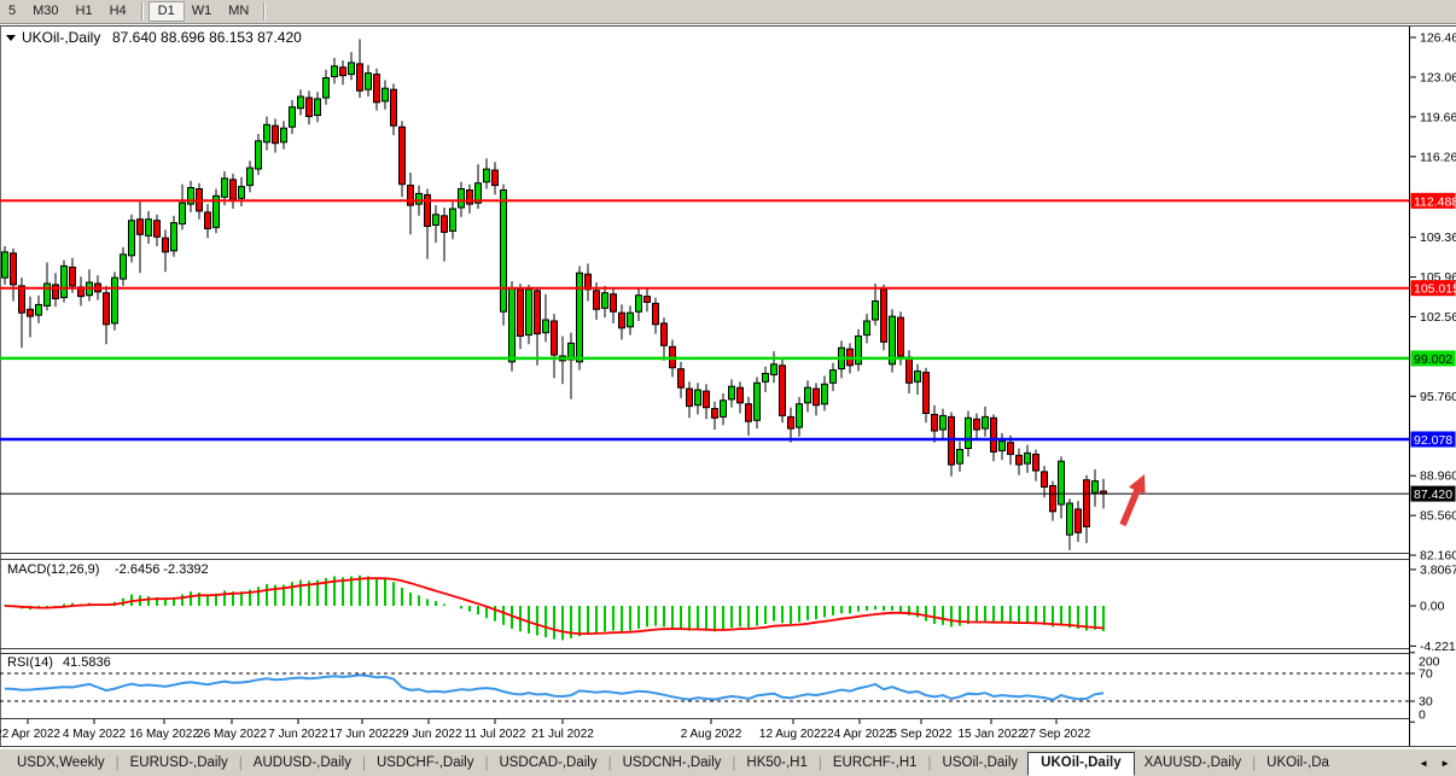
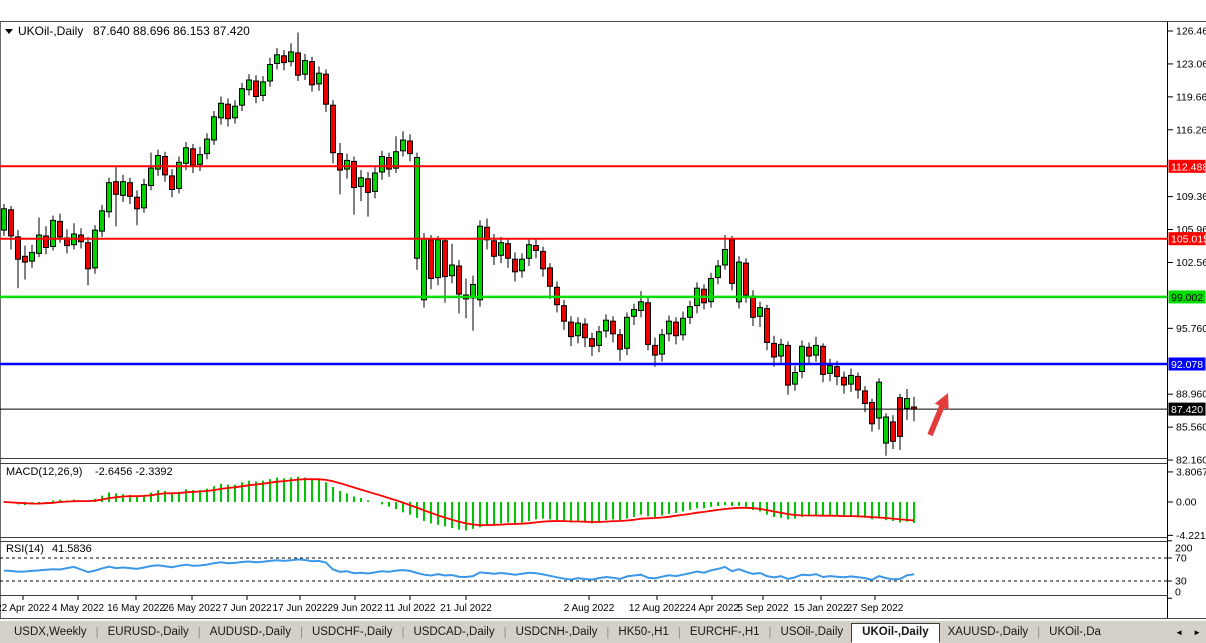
- 5
- M30
- H1
- H4
- D1
- W1
- MN
  126.46
  123.06
  119.66
  116.26
  109.36
  105.96
  102.56
  95.760
  88.960
  85.560
  82.160
  3.8067
  0.00
  -4.221
  200
  70
  30
  0
  112.488
  105.01
  99.002
  92.078
  87.420
  2 Apr 2022
  4 May 2022
  16 May 2022
  26 May 2022
  7 Jun 2022
  17 Jun 2022
  29 Jun 2022
  11 Jul 2022
  21 Jul 2022
  2 Aug 2022
  12 Aug 2022
  24 Apr 2022
  5 Sep 2022
  15 Jan 2022
  27 Sep 2022
  UKOil-,Daily
  87.640 88.696 86.153 87.420
  MACD(12,26,9)
  -2.6456 -2.3392
  RSI(14)
  41.5836
  USDX,Weekly
  |
  EURUSD-,Daily
  |
  AUDUSD-,Daily
  |
  USDCHF-,Daily
  |
  USDCAD-,Daily
  |
  USDCNH-,Daily
  |
  HK50-,H1
  |
  EURCHF-,H1
  |
  USOil-,Daily
  UKOil-,Daily
  XAUUSD-,Daily
  |
  UKOil-,Da
  ◄
  ►
